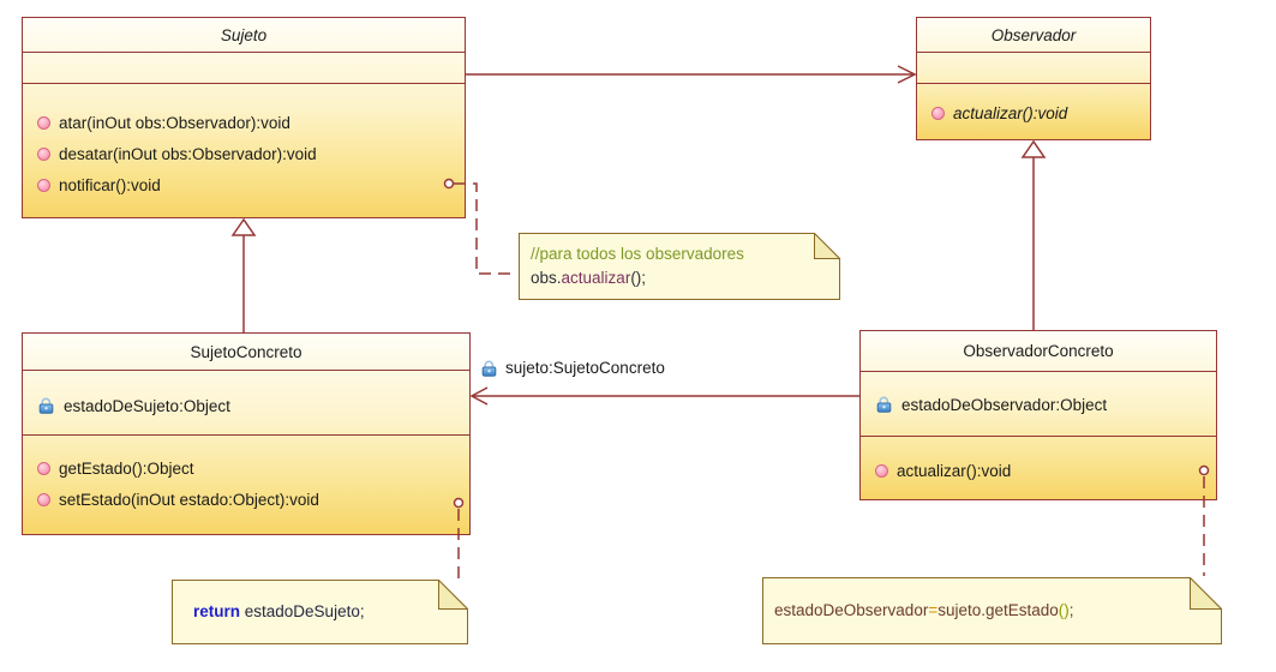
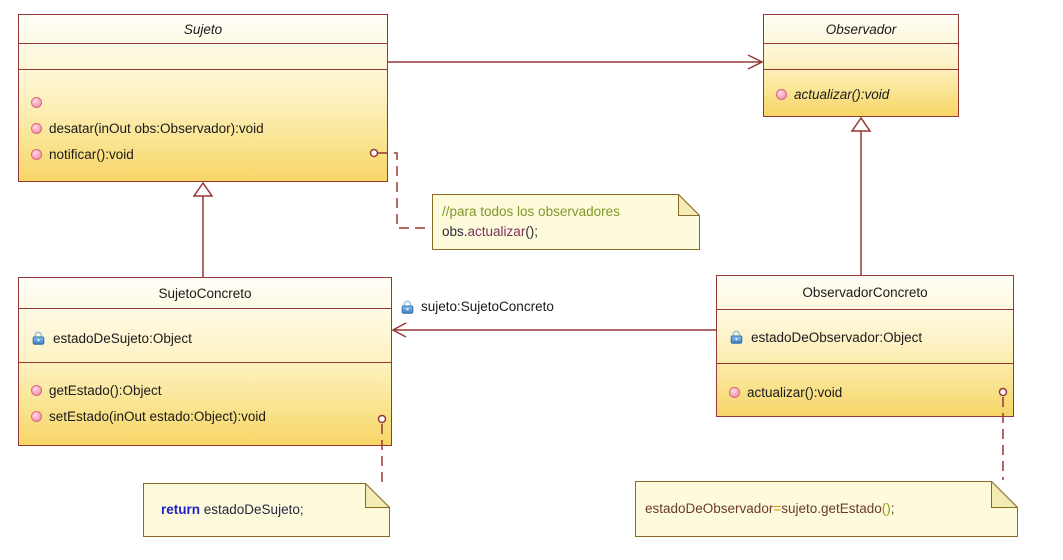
  Sujeto
- atar(inOut obs:Observador):void
  desatar(inOut obs:Observador):void
  notificar():void
  Observador
  actualizar():void
  SujetoConcreto
  estadoDeSujeto:Object
  getEstado():Object
  setEstado(inOut estado:Object):void
  ObservadorConcreto
  estadoDeObservador:Object
  actualizar():void
  sujeto:SujetoConcreto
  //para todos los observadores
  obs.actualizar();
  return estadoDeSujeto;
  estadoDeObservador=sujeto.getEstado();
